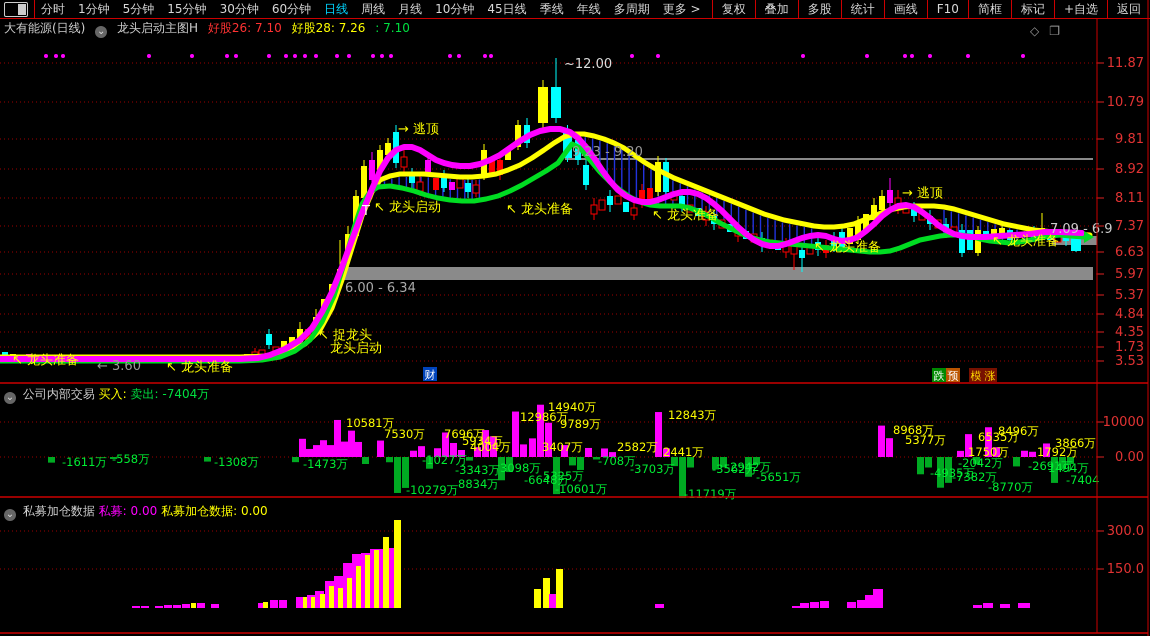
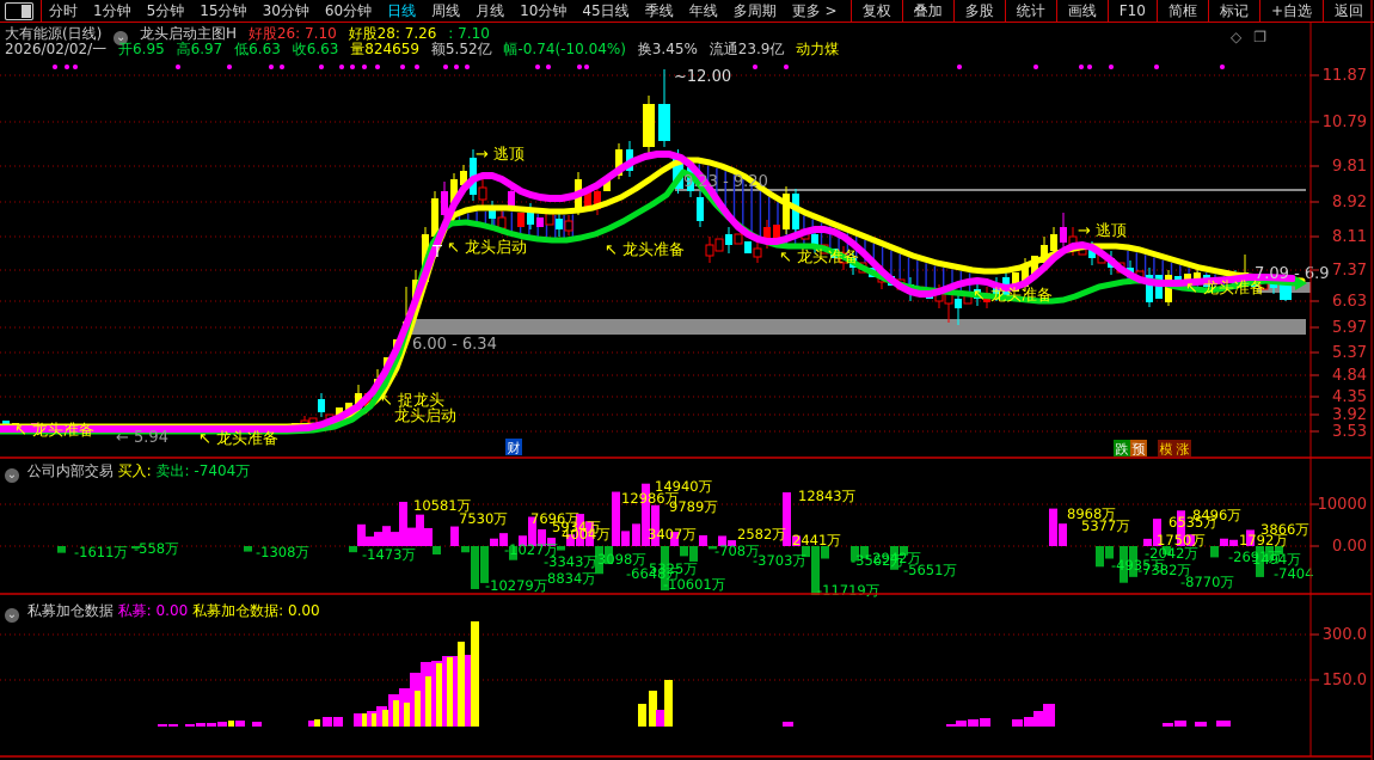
  分时
  1分钟
  5分钟
  15分钟
  30分钟
  60分钟
  日线
  周线
  月线
  10分钟
  45日线
  季线
  年线
  多周期
  更多 >
  复权
  叠加
  多股
  统计
  画线
  F10
  简框
  标记
  +自选
  返回
  大有能源(日线) ⌄ 龙头启动主图H 好股26: 7.10 好股28: 7.26 : 7.10
  ◇❐
+ 2026/02/02/一 开6.95 高6.97 低6.63 收6.63 量824659 额5.52亿 幅-0.74(-10.04%) 换3.45% 流通23.9亿 动力煤
  ⌄ 公司内部交易 买入: 卖出: -7404万
  ⌄ 私募加仓数据 私募: 0.00 私募加仓数据: 0.00
  11.87
  10.79
  9.81
  8.92
  8.11
  7.37
  6.63
  5.97
  5.37
  4.84
  4.35
- 1.73
+ 3.92
  3.53
  ↖ 龙头准备
- ← 3.60
+ ← 5.94
  ↖ 龙头准备
  ↖ 捉龙头
  龙头启动
  6.00 - 6.34
  T
  ↖ 龙头启动
  → 逃顶
  ~12.00
  9.23 - 9.20
  ↖ 龙头准备
  ↖ 龙头准备
  ↖ 龙头准备
  → 逃顶
  ↖ 龙头准备
  7.09 - 6.9
  跌
  预
  模
  涨
  财
  10000
  0.00
  -1611万
  -558万
  -1308万
  -1473万
  10581万
  7530万
  -10279万
  8834万
  -1027万
  -3343万
  7696万
  5934万
  4004万
  3098万
  12986万
  14940万
  9789万
  3407万
  -6648万
  5325万
  -10601万
  -708万
  2582万
  -3703万
  2441万
  12843万
  -11719万
  -3562万
  -2942万
  -5651万
  8968万
  5377万
  -4935万
  -7382万
  -2042万
  -8770万
  1750万
  6535万
  8496万
  -2691万
  1494万
  1792万
  3866万
  -7404
  300.0
  150.0
